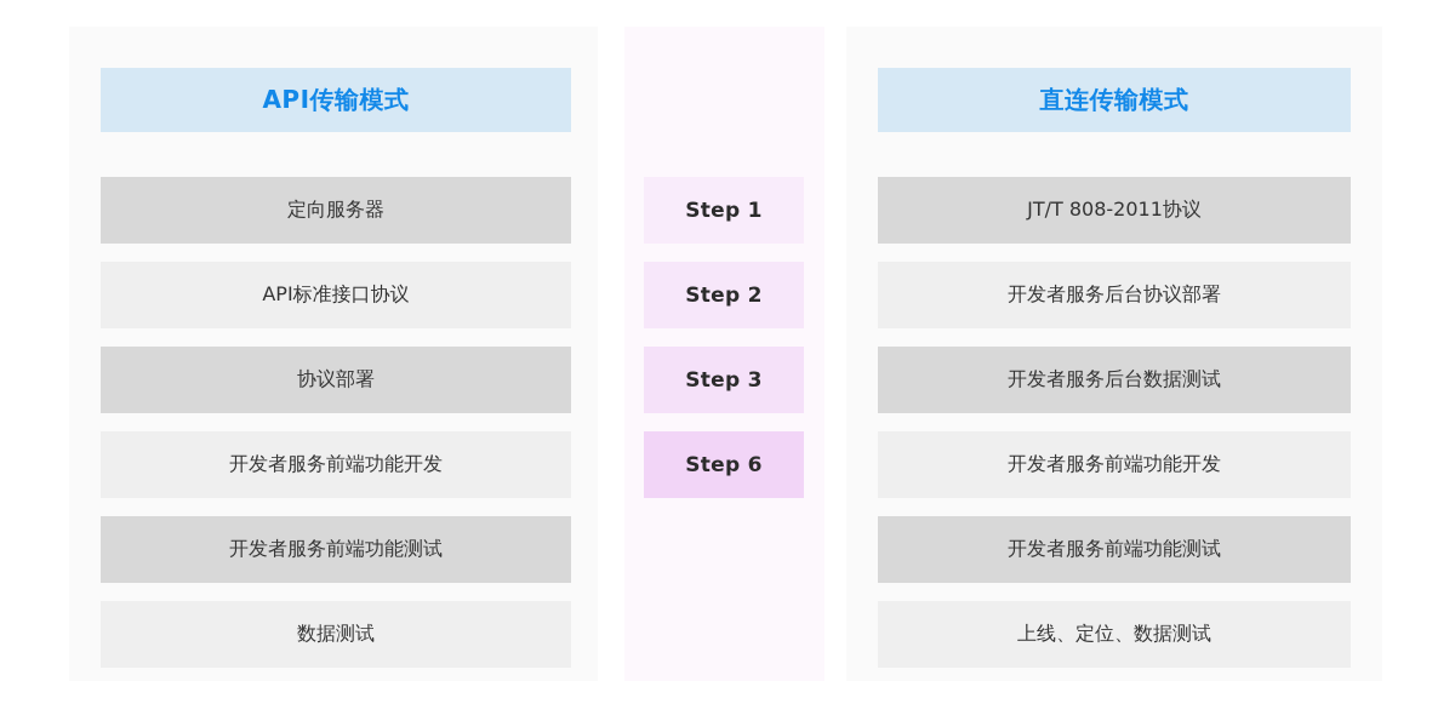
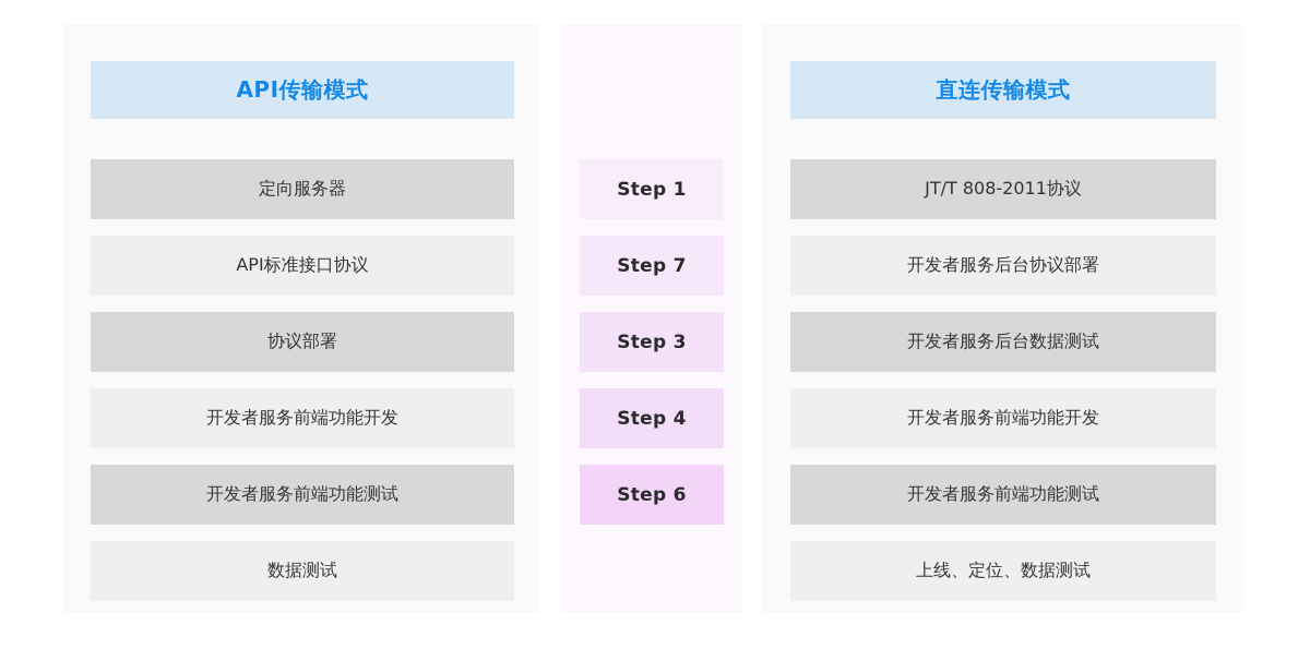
  API传输模式
  定向服务器
  API标准接口协议
  协议部署
  开发者服务前端功能开发
  开发者服务前端功能测试
  数据测试
  Step 1
- Step 2
+ Step 7
  Step 3
+ Step 4
  Step 6
  直连传输模式
  JT/T 808-2011协议
  开发者服务后台协议部署
  开发者服务后台数据测试
  开发者服务前端功能开发
  开发者服务前端功能测试
  上线、定位、数据测试
